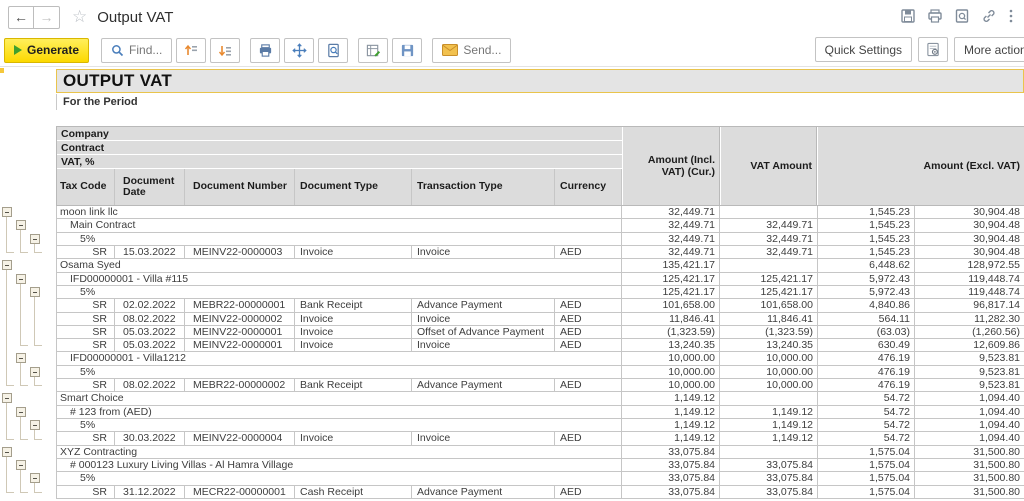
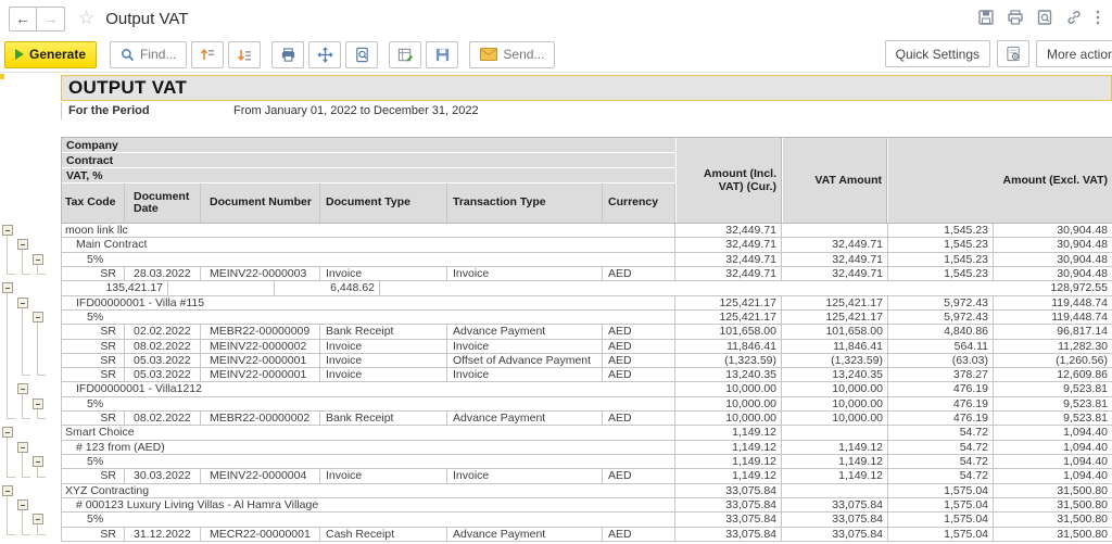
  ←
  →
  ☆
  Output VAT
  Generate
  Find...
  Send...
  Quick Settings
  More action
  OUTPUT VAT
  For the Period
+ From January 01, 2022 to December 31, 2022
  Company
  Contract
  VAT, %
  Tax Code
  Document Date
  Document Number
  Document Type
  Transaction Type
  Currency
  Amount (Incl. VAT) (Cur.)
  VAT Amount
  Amount (Excl. VAT)
  moon link llc
  32,449.71
  1,545.23
  30,904.48
  Main Contract
  32,449.71
  32,449.71
  1,545.23
  30,904.48
  5%
  32,449.71
  32,449.71
  1,545.23
  30,904.48
  SR
- 15.03.2022
+ 28.03.2022
  MEINV22-0000003
  Invoice
  Invoice
  AED
  32,449.71
  32,449.71
  1,545.23
  30,904.48
- Osama Syed
  135,421.17
  6,448.62
  128,972.55
  IFD00000001 - Villa #115
  125,421.17
  125,421.17
  5,972.43
  119,448.74
  5%
  125,421.17
  125,421.17
  5,972.43
  119,448.74
  SR
  02.02.2022
- MEBR22-00000001
+ MEBR22-00000009
  Bank Receipt
  Advance Payment
  AED
  101,658.00
  101,658.00
  4,840.86
  96,817.14
  SR
  08.02.2022
  MEINV22-0000002
  Invoice
  Invoice
  AED
  11,846.41
  11,846.41
  564.11
  11,282.30
  SR
  05.03.2022
  MEINV22-0000001
  Invoice
  Offset of Advance Payment
  AED
  (1,323.59)
  (1,323.59)
  (63.03)
  (1,260.56)
  SR
  05.03.2022
  MEINV22-0000001
  Invoice
  Invoice
  AED
  13,240.35
  13,240.35
- 630.49
+ 378.27
  12,609.86
  IFD00000001 - Villa1212
  10,000.00
  10,000.00
  476.19
  9,523.81
  5%
  10,000.00
  10,000.00
  476.19
  9,523.81
  SR
  08.02.2022
  MEBR22-00000002
  Bank Receipt
  Advance Payment
  AED
  10,000.00
  10,000.00
  476.19
  9,523.81
  Smart Choice
  1,149.12
  54.72
  1,094.40
  # 123 from (AED)
  1,149.12
  1,149.12
  54.72
  1,094.40
  5%
  1,149.12
  1,149.12
  54.72
  1,094.40
  SR
  30.03.2022
  MEINV22-0000004
  Invoice
  Invoice
  AED
  1,149.12
  1,149.12
  54.72
  1,094.40
  XYZ Contracting
  33,075.84
  1,575.04
  31,500.80
  # 000123 Luxury Living Villas - Al Hamra Village
  33,075.84
  33,075.84
  1,575.04
  31,500.80
  5%
  33,075.84
  33,075.84
  1,575.04
  31,500.80
  SR
  31.12.2022
  MECR22-00000001
  Cash Receipt
  Advance Payment
  AED
  33,075.84
  33,075.84
  1,575.04
  31,500.80
